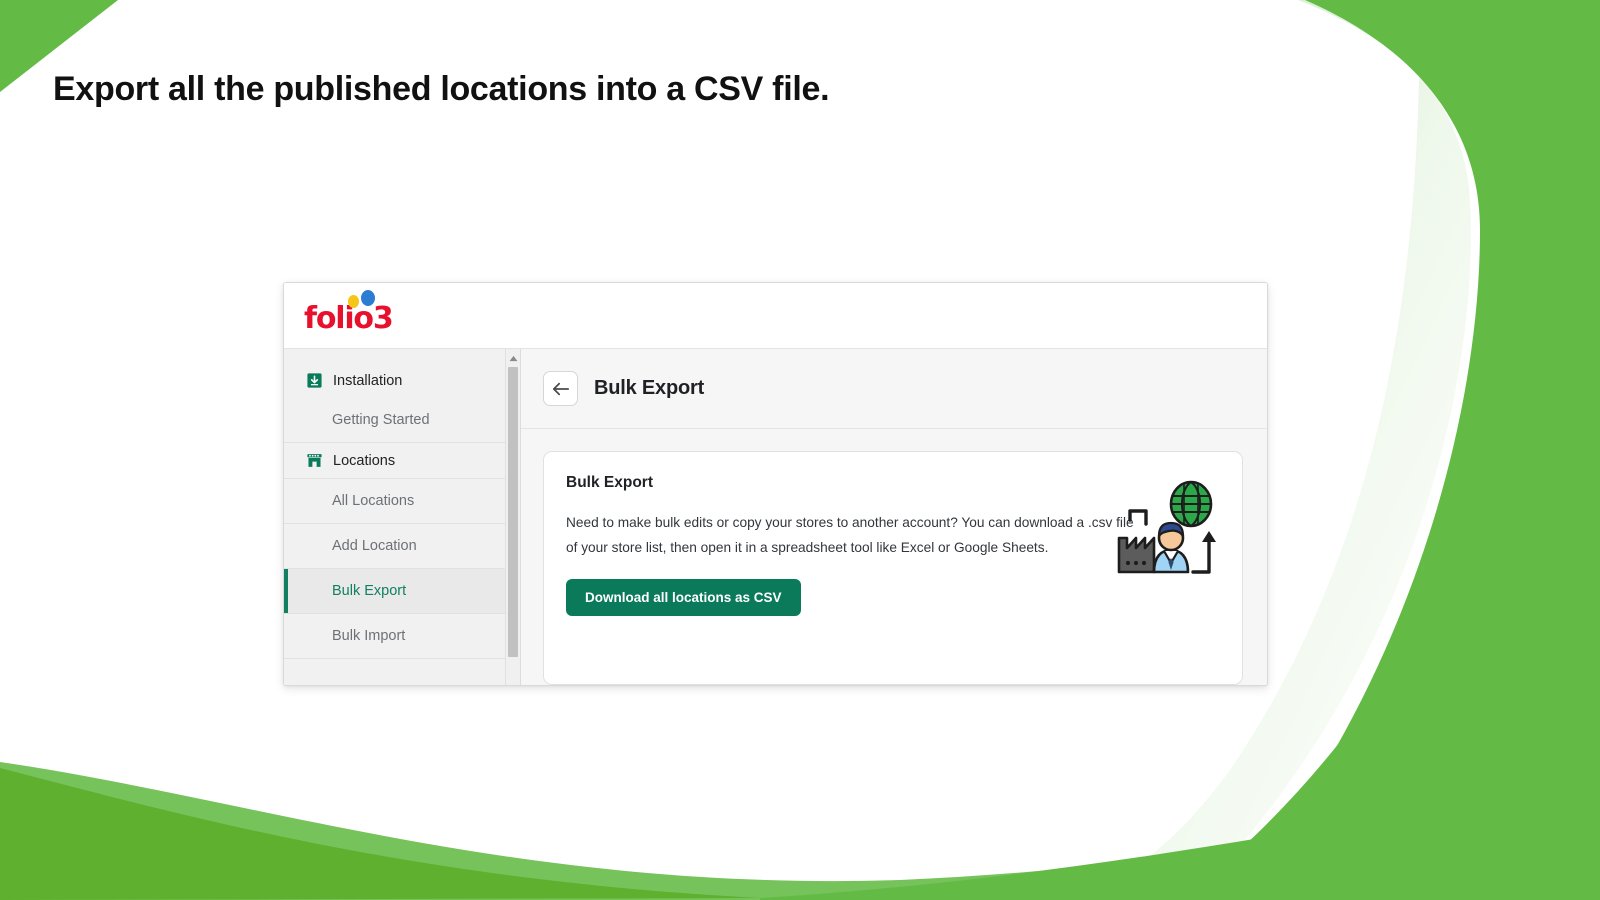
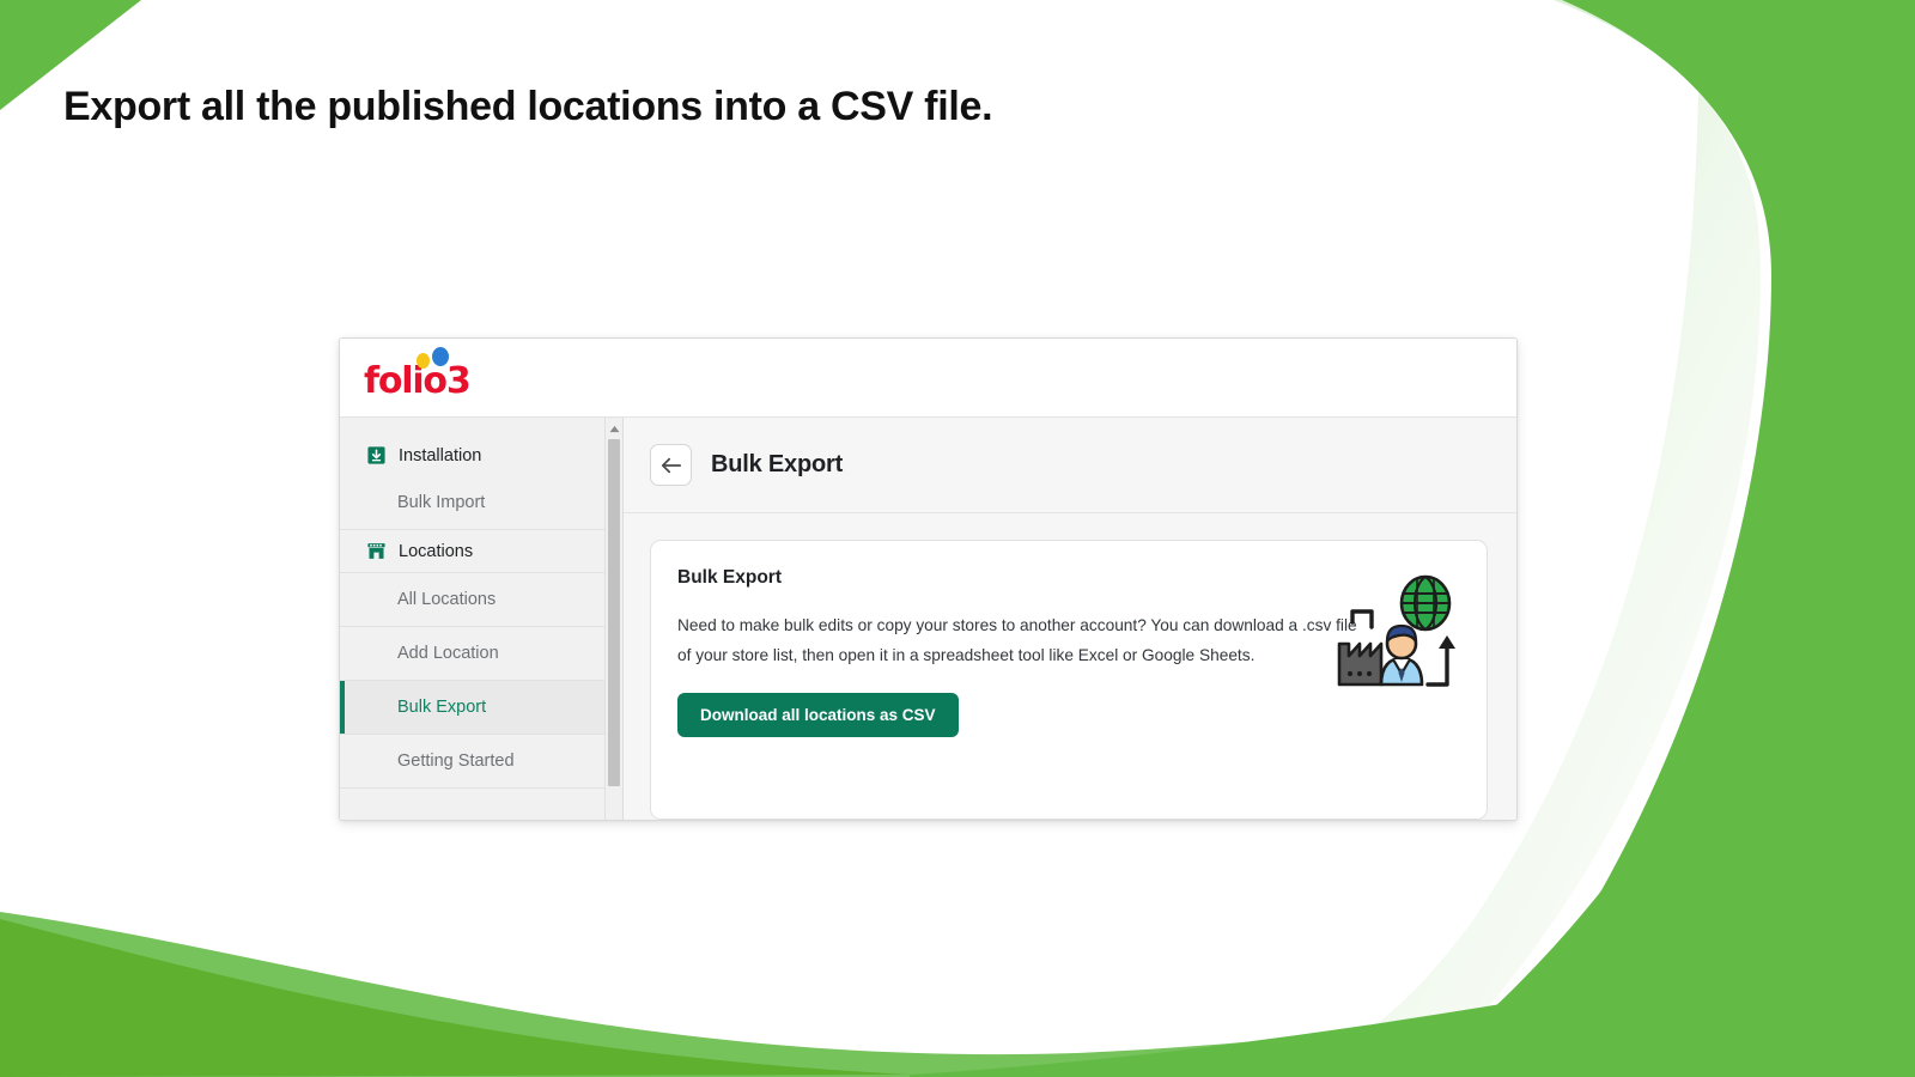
  Export all the published locations into a CSV file.
  folio3
  Installation
- Getting Started
+ Bulk Import
  Locations
  All Locations
  Add Location
  Bulk Export
- Bulk Import
+ Getting Started
  Bulk Export
  Bulk Export
  Need to make bulk edits or copy your stores to another account? You can download a .csv file of your store list, then open it in a spreadsheet tool like Excel or Google Sheets.
  Download all locations as CSV
